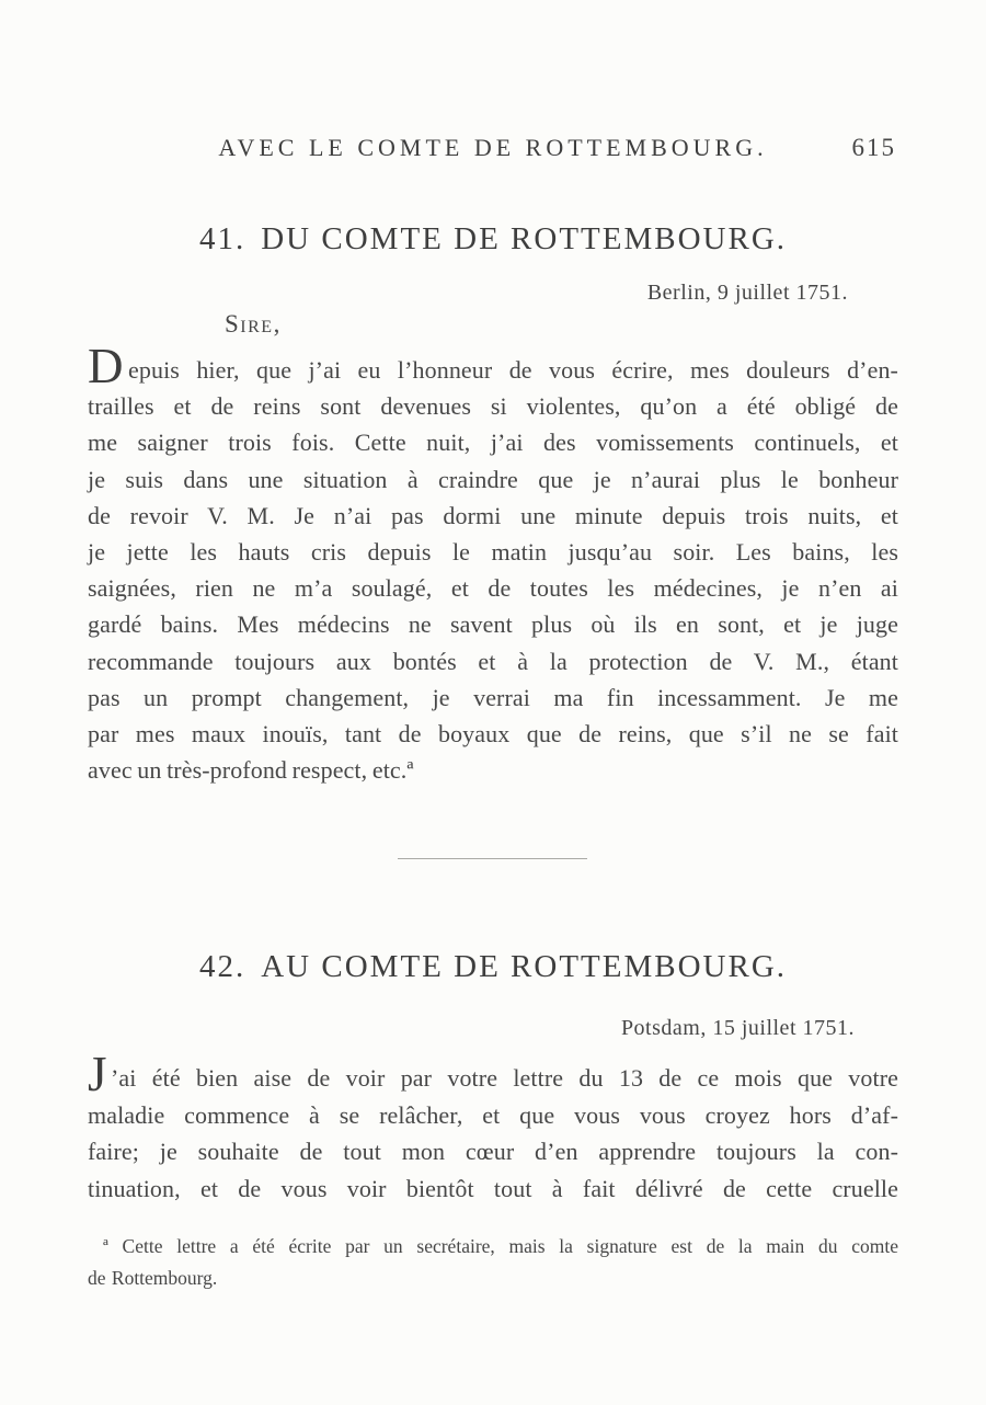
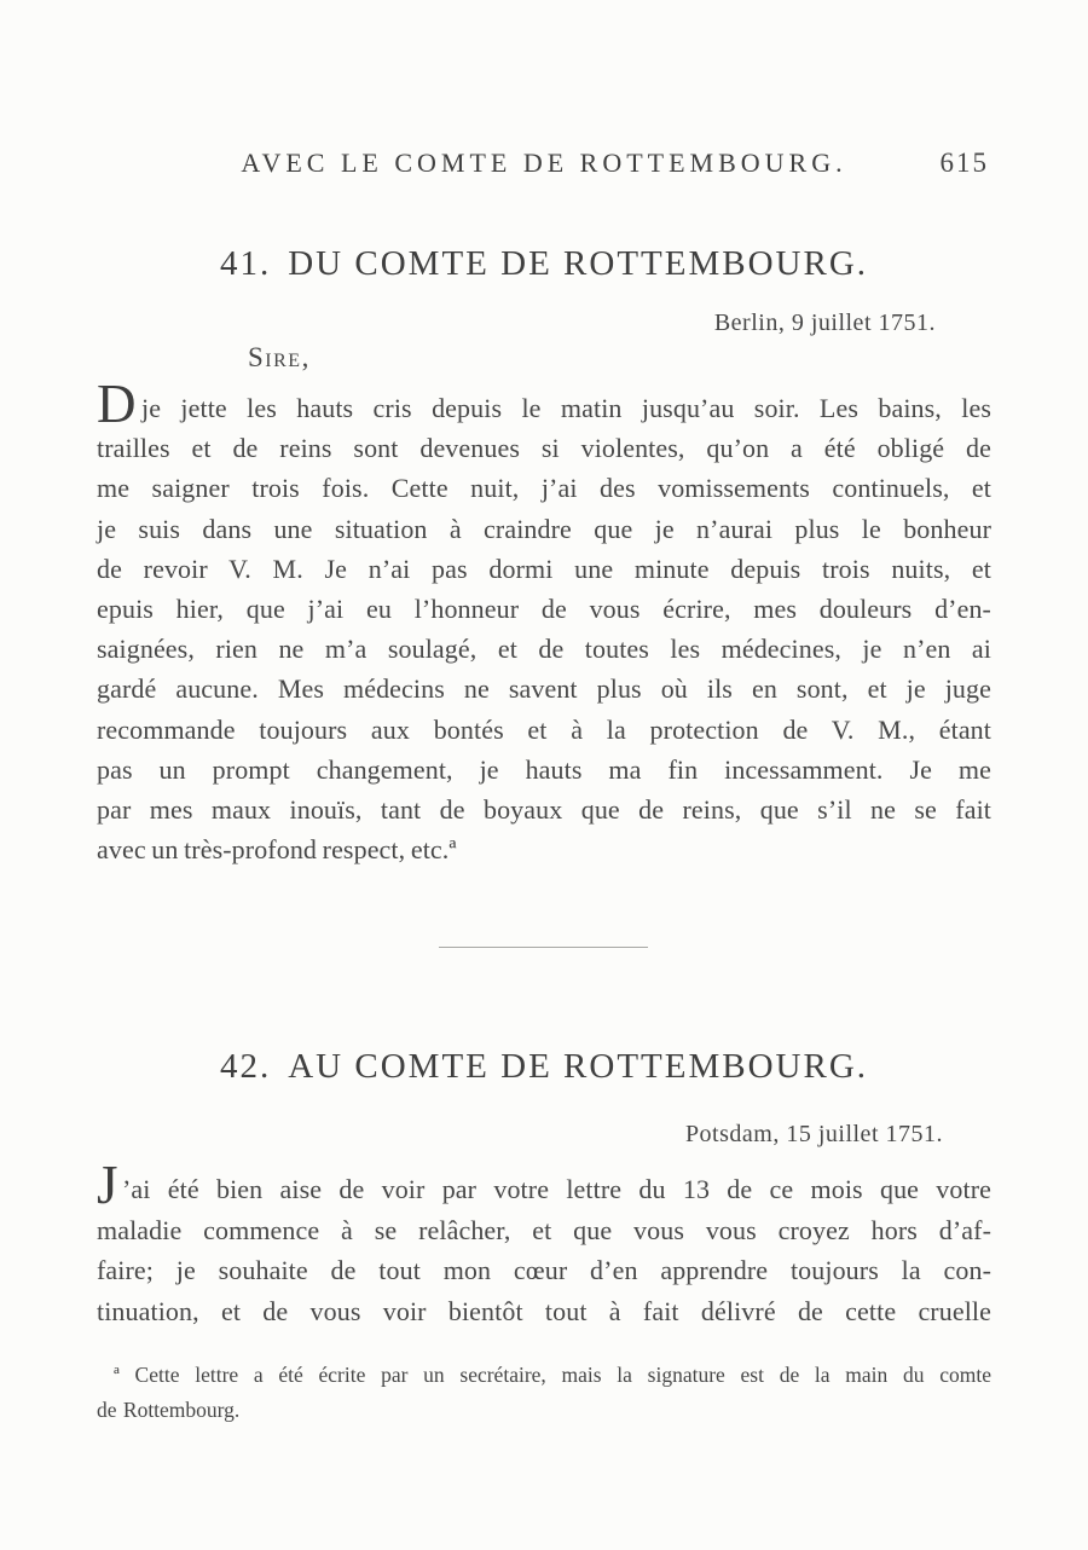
  AVEC LE COMTE DE ROTTEMBOURG.
  615
  41. DU COMTE DE ROTTEMBOURG.
  Berlin, 9 juillet 1751.
  Sire,
  D
- epuis hier, que j’ai eu l’honneur de vous écrire, mes douleurs d’en-
+ je jette les hauts cris depuis le matin jusqu’au soir. Les bains, les
  trailles et de reins sont devenues si violentes, qu’on a été obligé de
  me saigner trois fois. Cette nuit, j’ai des vomissements continuels, et
  je suis dans une situation à craindre que je n’aurai plus le bonheur
  de revoir V. M. Je n’ai pas dormi une minute depuis trois nuits, et
- je jette les hauts cris depuis le matin jusqu’au soir. Les bains, les
+ epuis hier, que j’ai eu l’honneur de vous écrire, mes douleurs d’en-
  saignées, rien ne m’a soulagé, et de toutes les médecines, je n’en ai
- gardé bains. Mes médecins ne savent plus où ils en sont, et je juge
+ gardé aucune. Mes médecins ne savent plus où ils en sont, et je juge
  recommande toujours aux bontés et à la protection de V. M., étant
- pas un prompt changement, je verrai ma fin incessamment. Je me
+ pas un prompt changement, je hauts ma fin incessamment. Je me
  par mes maux inouïs, tant de boyaux que de reins, que s’il ne se fait
  avec un très-profond respect, etc.ª
  42. AU COMTE DE ROTTEMBOURG.
  Potsdam, 15 juillet 1751.
  J
  ’ai été bien aise de voir par votre lettre du 13 de ce mois que votre
  maladie commence à se relâcher, et que vous vous croyez hors d’af-
  faire; je souhaite de tout mon cœur d’en apprendre toujours la con-
  tinuation, et de vous voir bientôt tout à fait délivré de cette cruelle
  ª Cette lettre a été écrite par un secrétaire, mais la signature est de la main du comte
  de Rottembourg.
